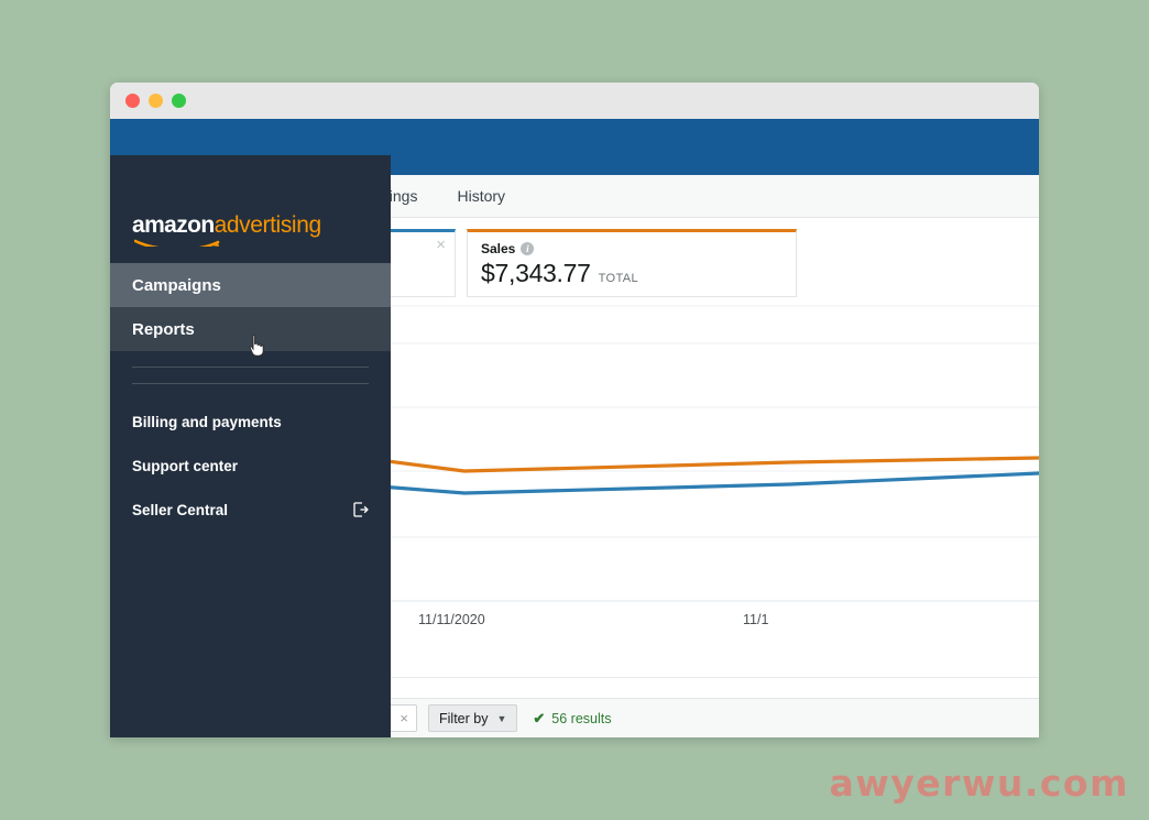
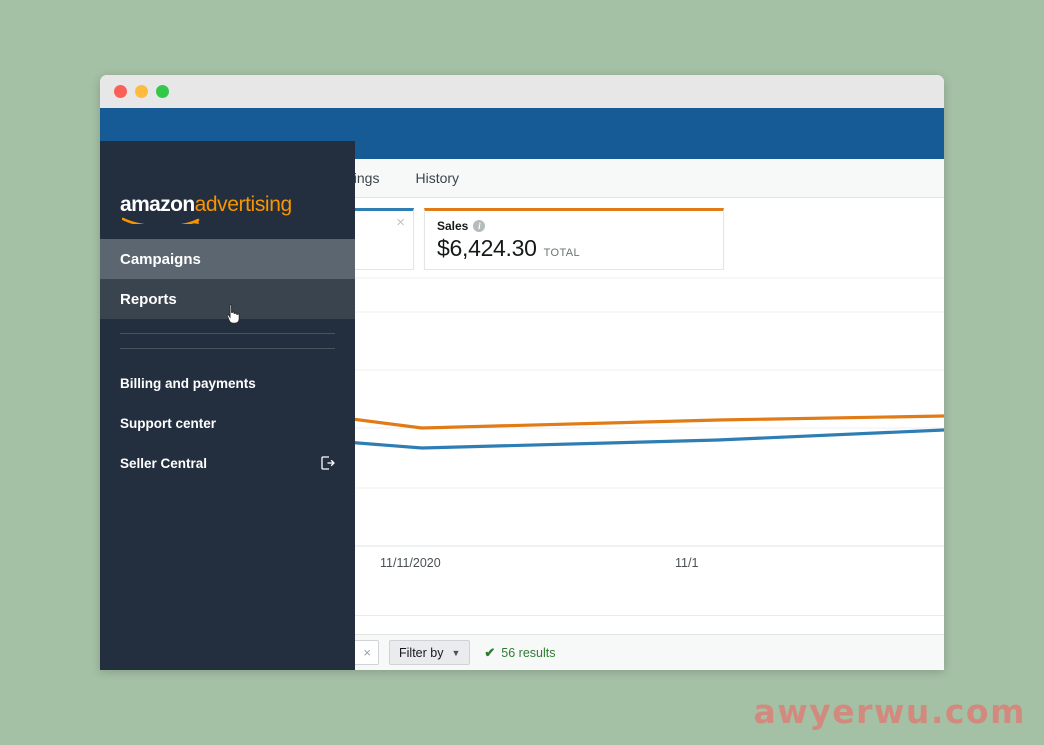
  History
  ×
  Sales
  i
- $7,343.77
+ $6,424.30
  TOTAL
  11/11/2020
  11/1
  ×
  Filter by
  ▼
  ✔
  56 results
  amazon
  advertising
  Campaigns
  Reports
  Billing and payments
  Support center
  Seller Central
  awyerwu.com
